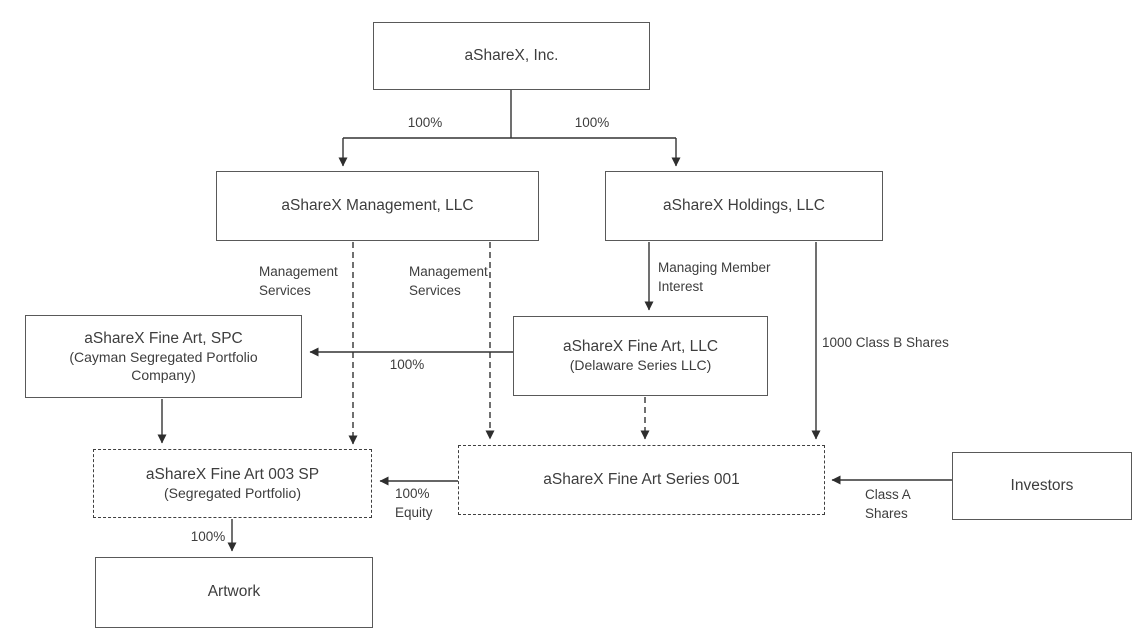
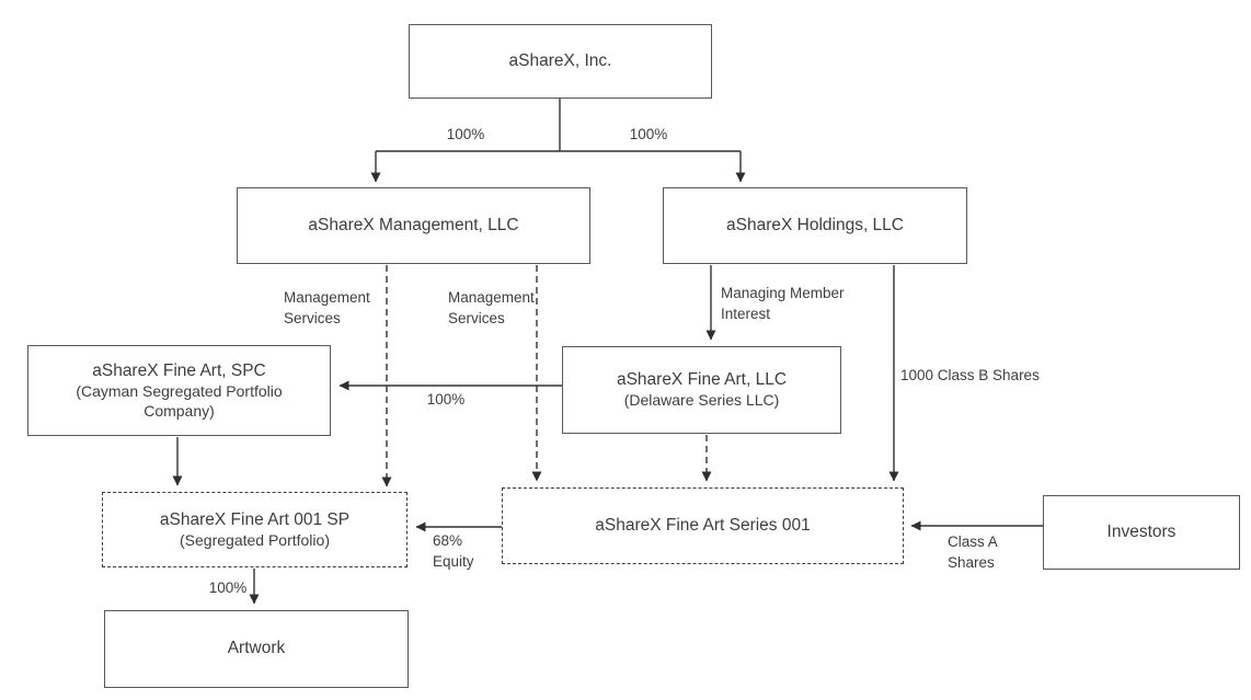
  aShareX, Inc.
  aShareX Management, LLC
  aShareX Holdings, LLC
  aShareX Fine Art, SPC
  (Cayman Segregated Portfolio Company)
  aShareX Fine Art, LLC
  (Delaware Series LLC)
- aShareX Fine Art 003 SP
+ aShareX Fine Art 001 SP
  (Segregated Portfolio)
  aShareX Fine Art Series 001
  Investors
  Artwork
  100%
  100%
  Management Services
  Management Services
  Managing Member Interest
  1000 Class B Shares
  100%
- 100% Equity
+ 68% Equity
  Class A Shares
  100%
